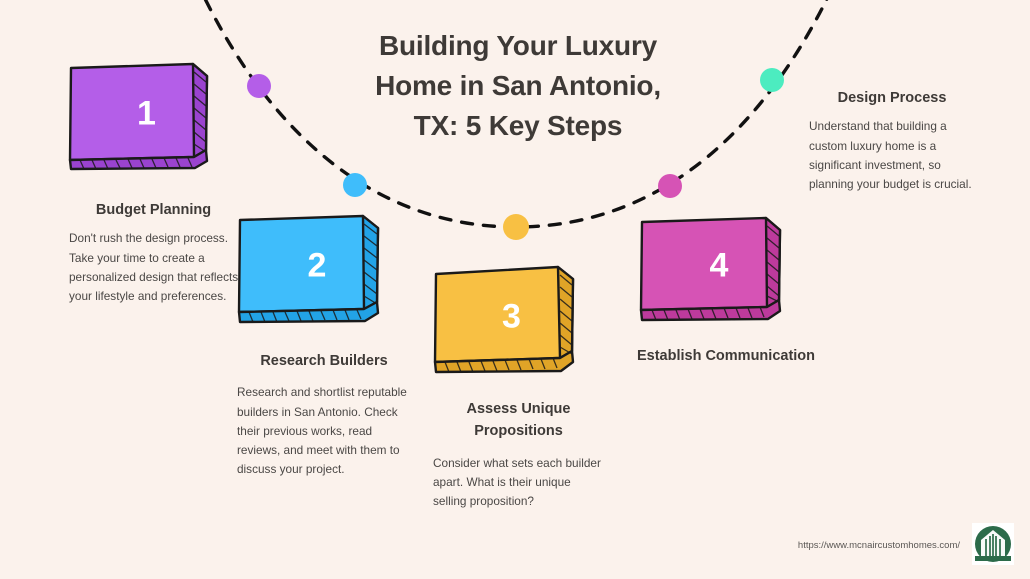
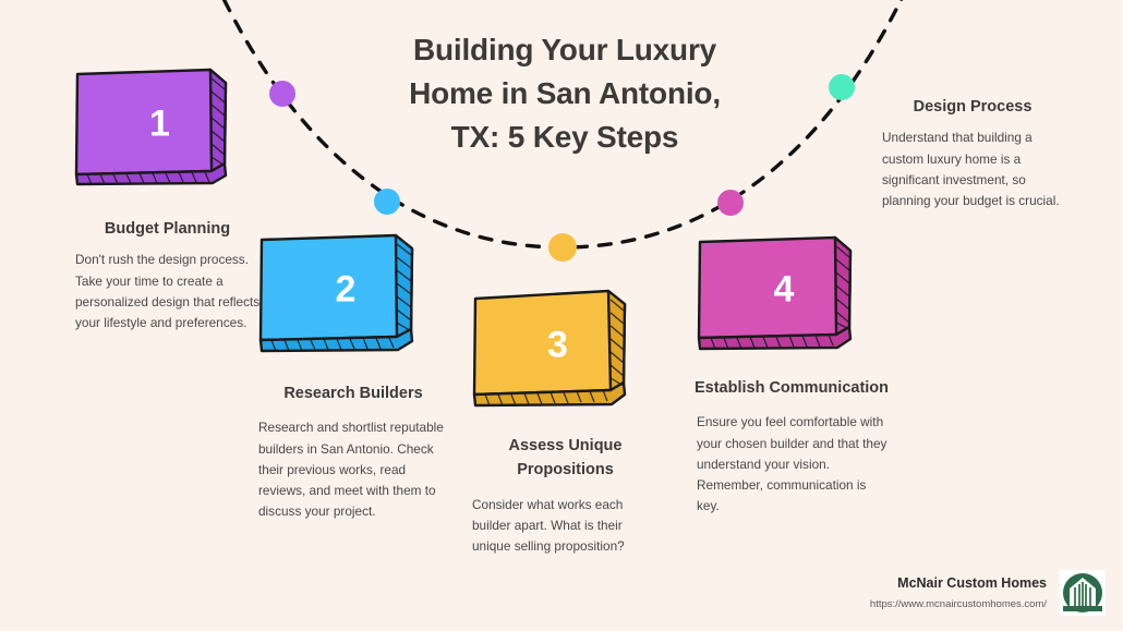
  Building Your Luxury
  Home in San Antonio,
  TX: 5 Key Steps
  1
  Budget Planning
  Don't rush the design process. Take your time to create a personalized design that reflects your lifestyle and preferences.
  2
  Research Builders
  Research and shortlist reputable builders in San Antonio. Check their previous works, read reviews, and meet with them to discuss your project.
  3
  Assess Unique Propositions
- Consider what sets each builder apart. What is their unique selling proposition?
+ Consider what works each builder apart. What is their unique selling proposition?
  4
  Establish Communication
+ Ensure you feel comfortable with your chosen builder and that they understand your vision. Remember, communication is key.
  Design Process
  Understand that building a custom luxury home is a significant investment, so planning your budget is crucial.
+ McNair Custom Homes
  https://www.mcnaircustomhomes.com/
